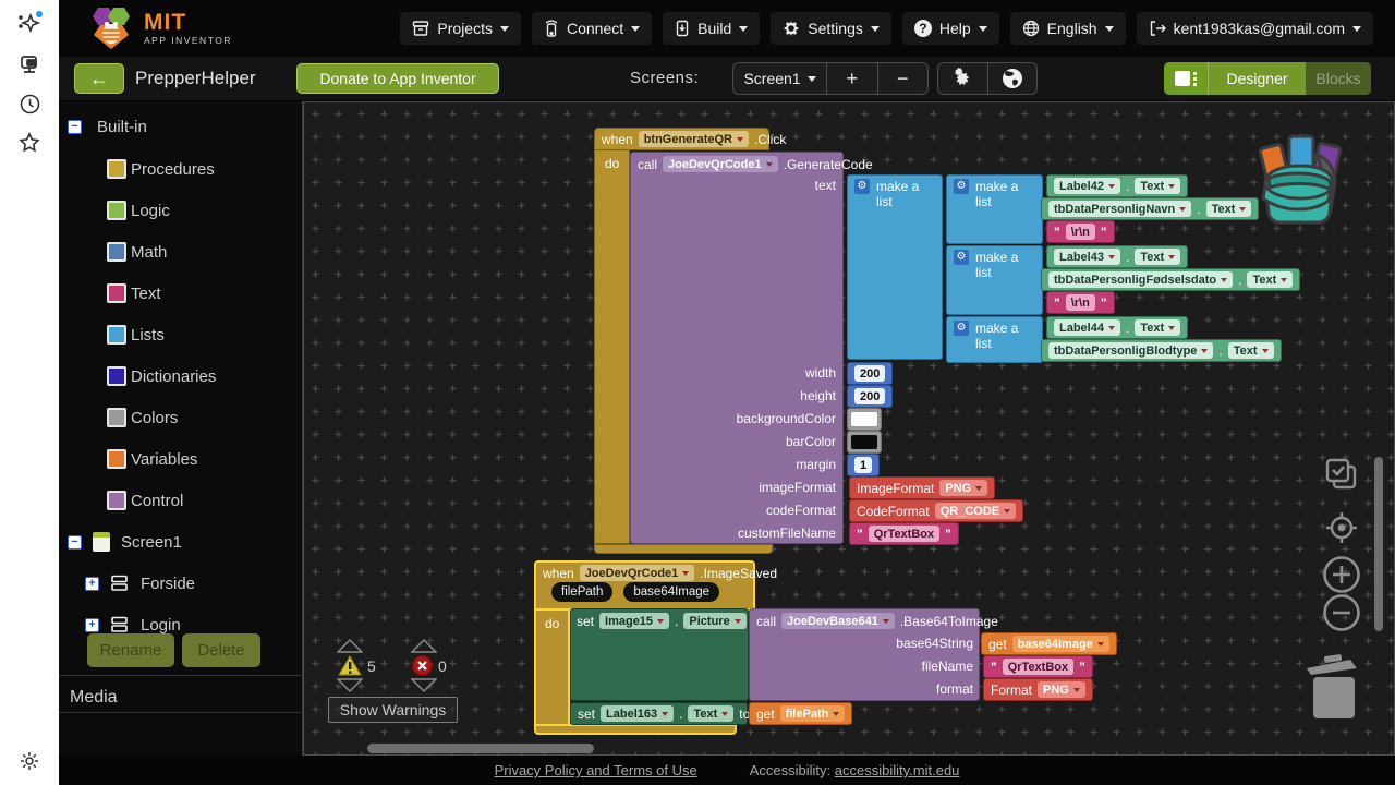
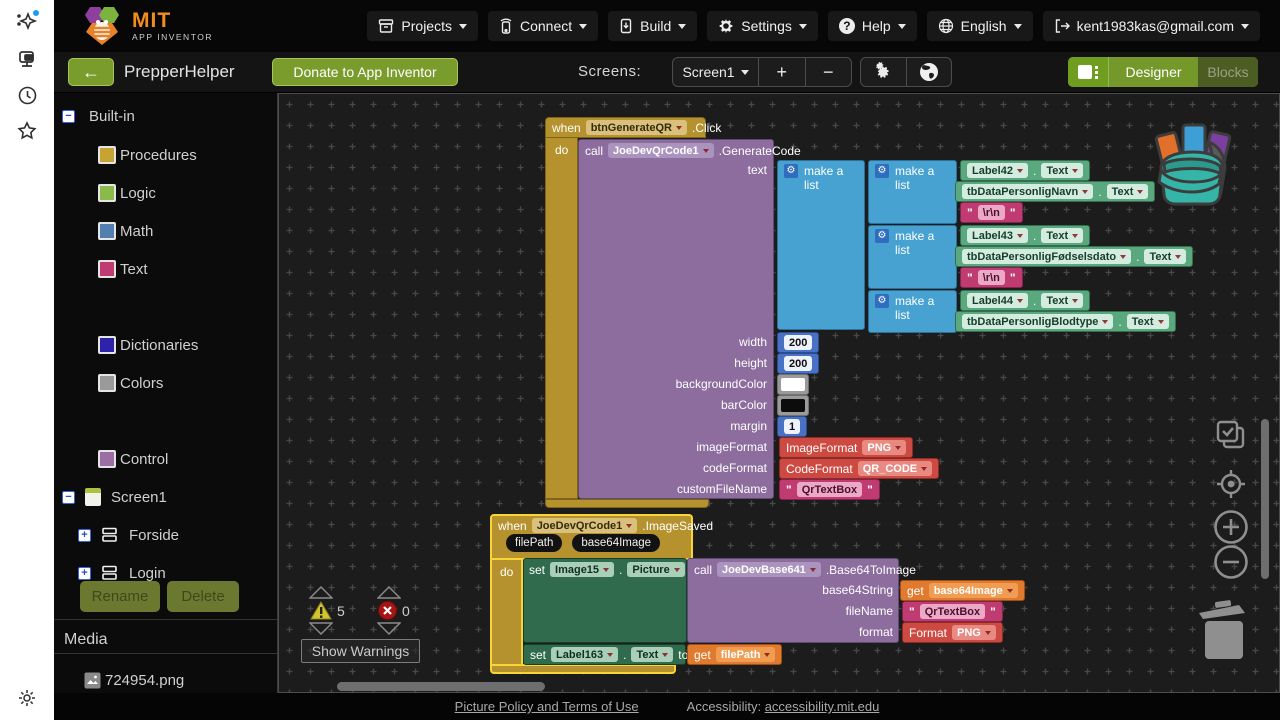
  MIT
  APP INVENTOR
  Projects
  Connect
  Build
  Settings
  ?
  Help
  English
  kent1983kas@gmail.com
  ←
  PrepperHelper
  Donate to App Inventor
  Screens:
  Screen1
  +
  −
  Designer
  Blocks
  −
  Built-in
  Procedures
  Logic
  Math
  Text
- Lists
  Dictionaries
  Colors
- Variables
  Control
  −
  Screen1
  +
  Forside
  +
  Login
  Rename
  Delete
  Media
+ 724954.png
  when
  btnGenerateQR
  .Click
  do
  call
  JoeDevQrCode1
  .GenerateCode
  text
  width
  height
  backgroundColor
  barColor
  margin
  imageFormat
  codeFormat
  customFileName
  ⚙
  make a list
  ⚙
  make a list
  Label42
  .
  Text
  tbDataPersonligNavn
  .
  Text
  \r\n
  ⚙
  make a list
  Label43
  .
  Text
  tbDataPersonligFødselsdato
  .
  Text
  \r\n
  ⚙
  make a list
  Label44
  .
  Text
  tbDataPersonligBlodtype
  .
  Text
  200
  200
  1
  ImageFormat
  PNG
  CodeFormat
  QR_CODE
  QrTextBox
  when
  JoeDevQrCode1
  .ImageSaved
  filePath
  base64Image
  do
  set
  Image15
  .
  Picture
  call
  JoeDevBase641
  .Base64ToImage
  base64String
  fileName
  format
  get
  base64Image
  QrTextBox
  Format
  PNG
  set
  Label163
  .
  Text
  to
  get
  filePath
  5
  0
  Show Warnings
- Privacy Policy and Terms of Use
+ Picture Policy and Terms of Use
  Accessibility: accessibility.mit.edu
